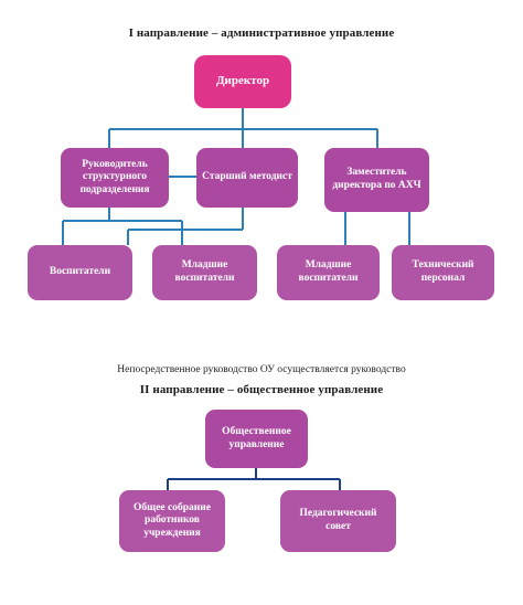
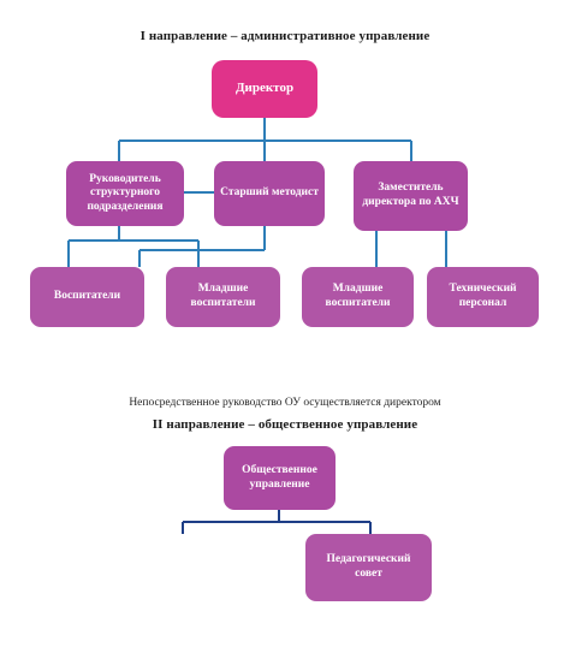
  I направление – административное управление
  Директор
  Руководитель структурного подразделения
  Старший методист
  Заместитель директора по АХЧ
  Воспитатели
  Младшие воспитатели
  Младшие воспитатели
  Технический персонал
- Непосредственное руководство ОУ осуществляется руководство
+ Непосредственное руководство ОУ осуществляется директором
  II направление – общественное управление
  Общественное управление
- Общее собрание работников учреждения
  Педагогический совет
